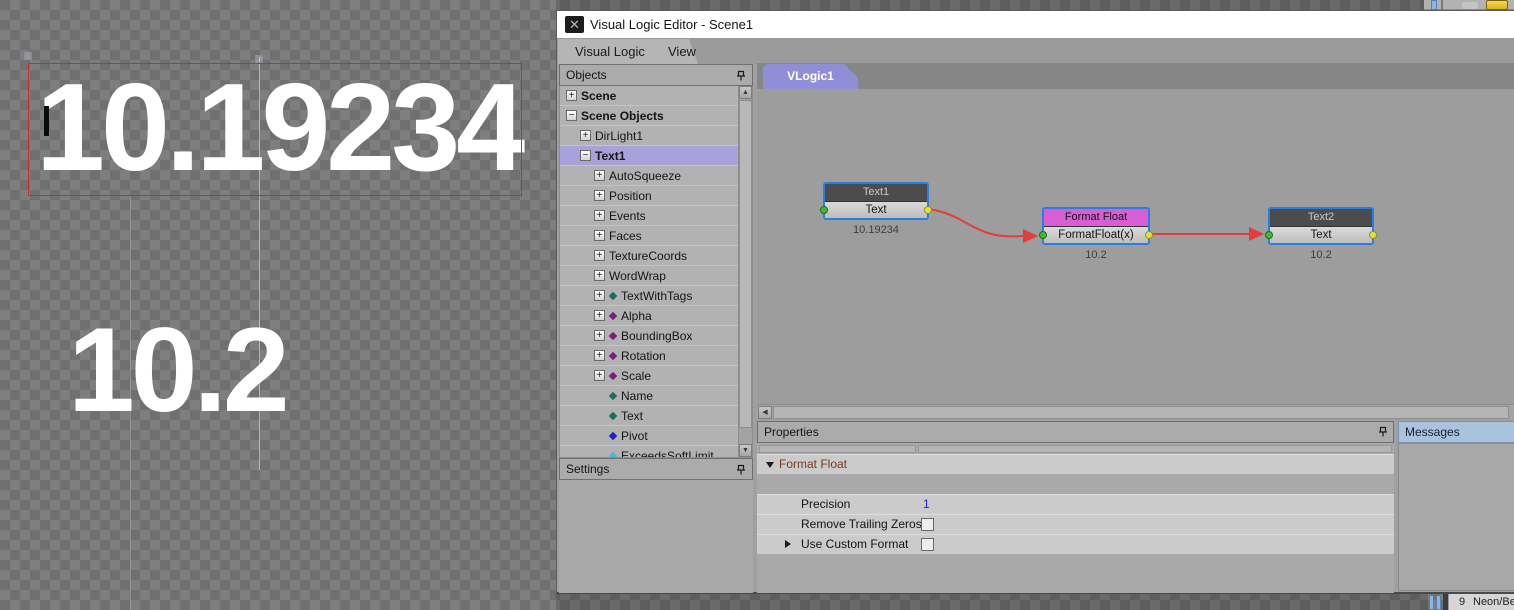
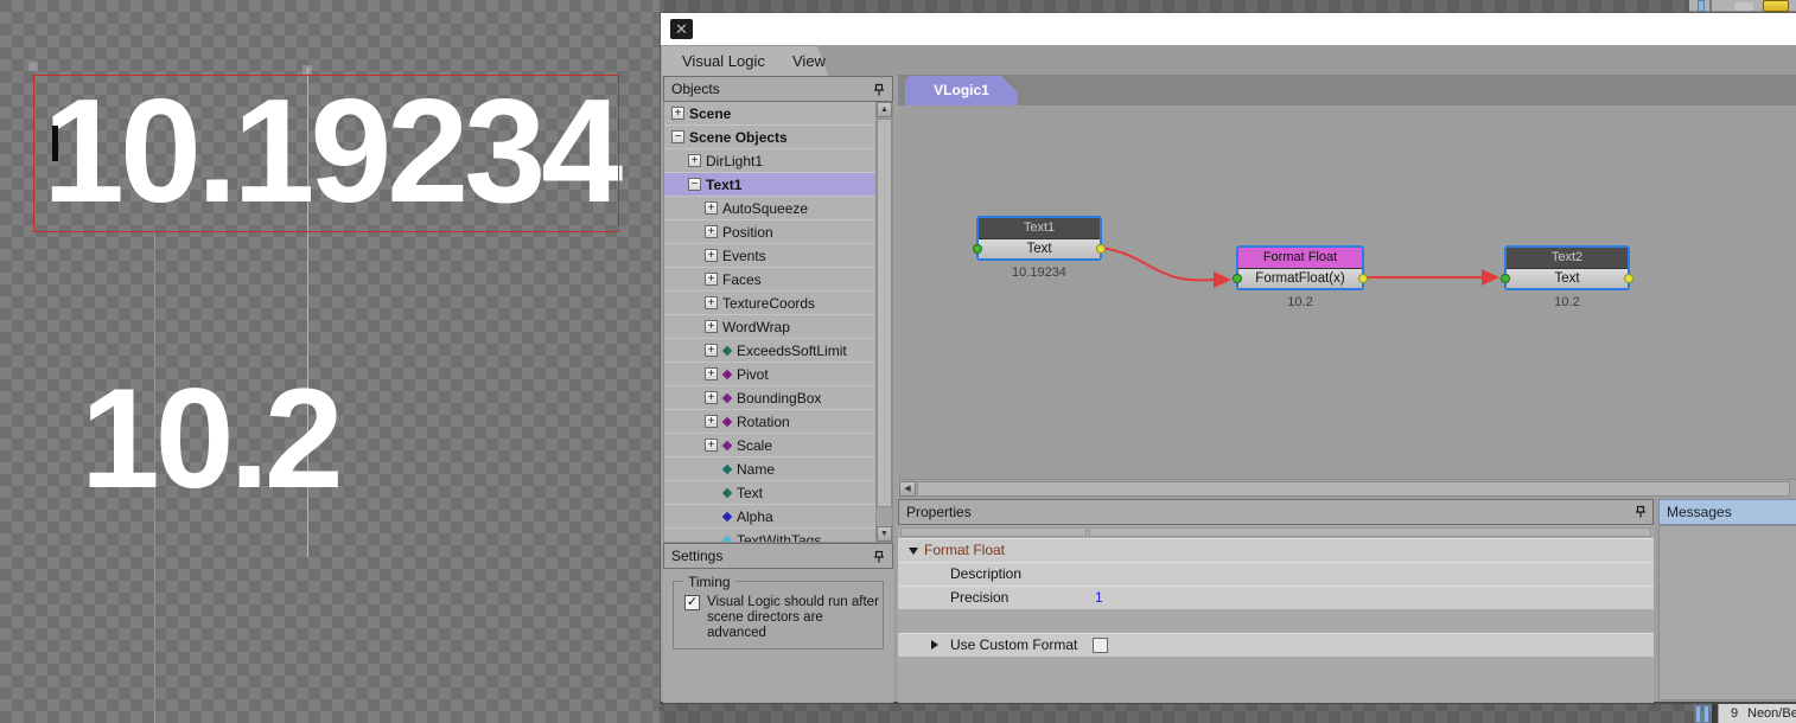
  10.19234
  10.2
  9
  Neon/Be
  ✕
- Visual Logic Editor - Scene1
  Visual Logic
  View
  Objects
  +
  Scene
  −
  Scene Objects
  +
  DirLight1
  −
  Text1
  +
  AutoSqueeze
  +
  Position
  +
  Events
  +
  Faces
  +
  TextureCoords
  +
  WordWrap
  +
- TextWithTags
+ ExceedsSoftLimit
  +
- Alpha
+ Pivot
  +
  BoundingBox
  +
  Rotation
  +
  Scale
  Name
  Text
- Pivot
+ Alpha
- ExceedsSoftLimit
+ TextWithTags
  Settings
+ Timing
+ ✓
+ Visual Logic should run after scene directors are advanced
  VLogic1
  Text1
  Text
  10.19234
  Format Float
  FormatFloat(x)
  10.2
  Text2
  Text
  10.2
  Properties
  Format Float
+ Description
  Precision
  1
- Remove Trailing Zeros
  Use Custom Format
  Messages
